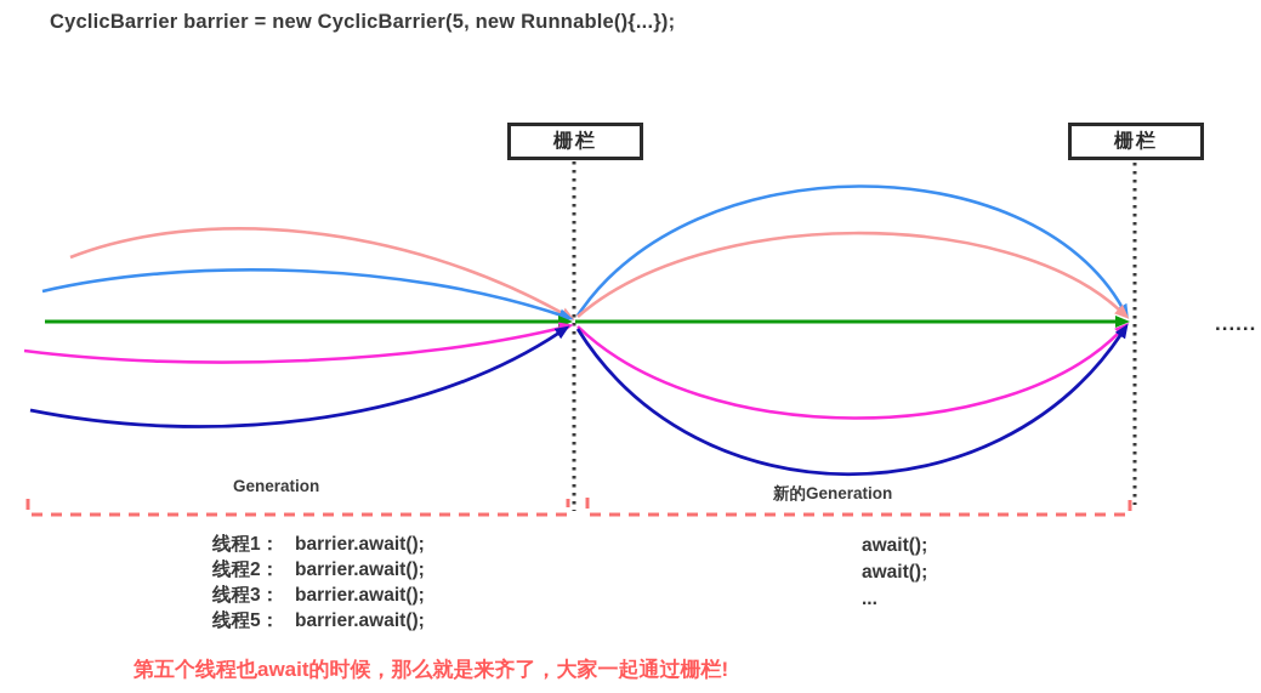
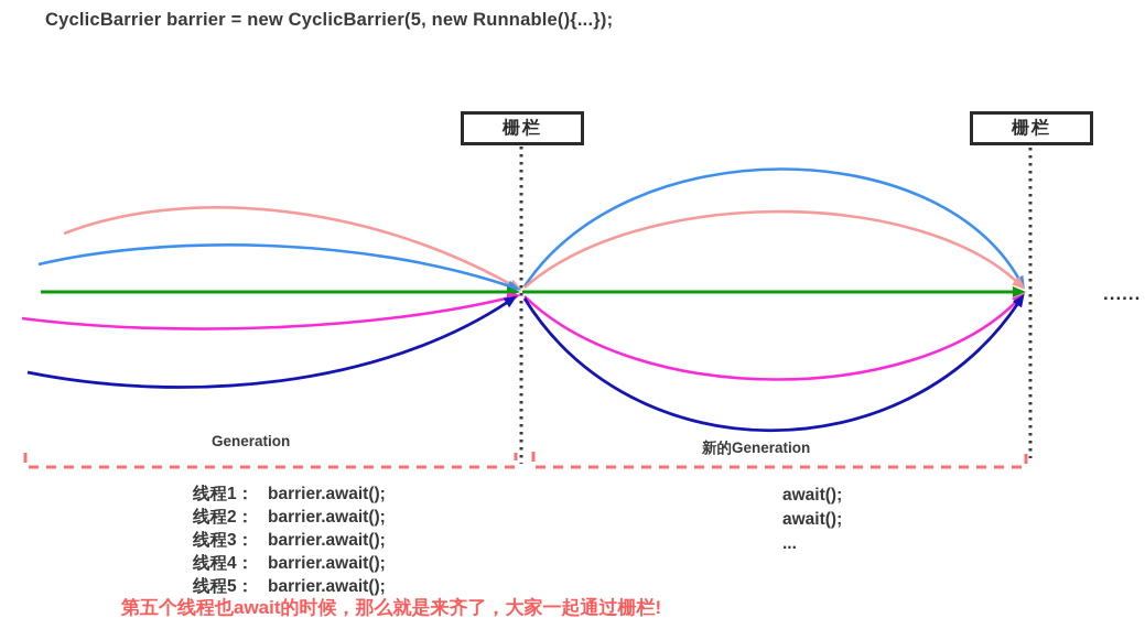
  CyclicBarrier barrier = new CyclicBarrier(5, new Runnable(){...});
  栅栏
  栅栏
  Generation
  新的Generation
  线程1： barrier.await();
  线程2： barrier.await();
  线程3： barrier.await();
+ 线程4： barrier.await();
  线程5： barrier.await();
  await();
  await();
  ...
  ......
  第五个线程也await的时候，那么就是来齐了，大家一起通过栅栏!
